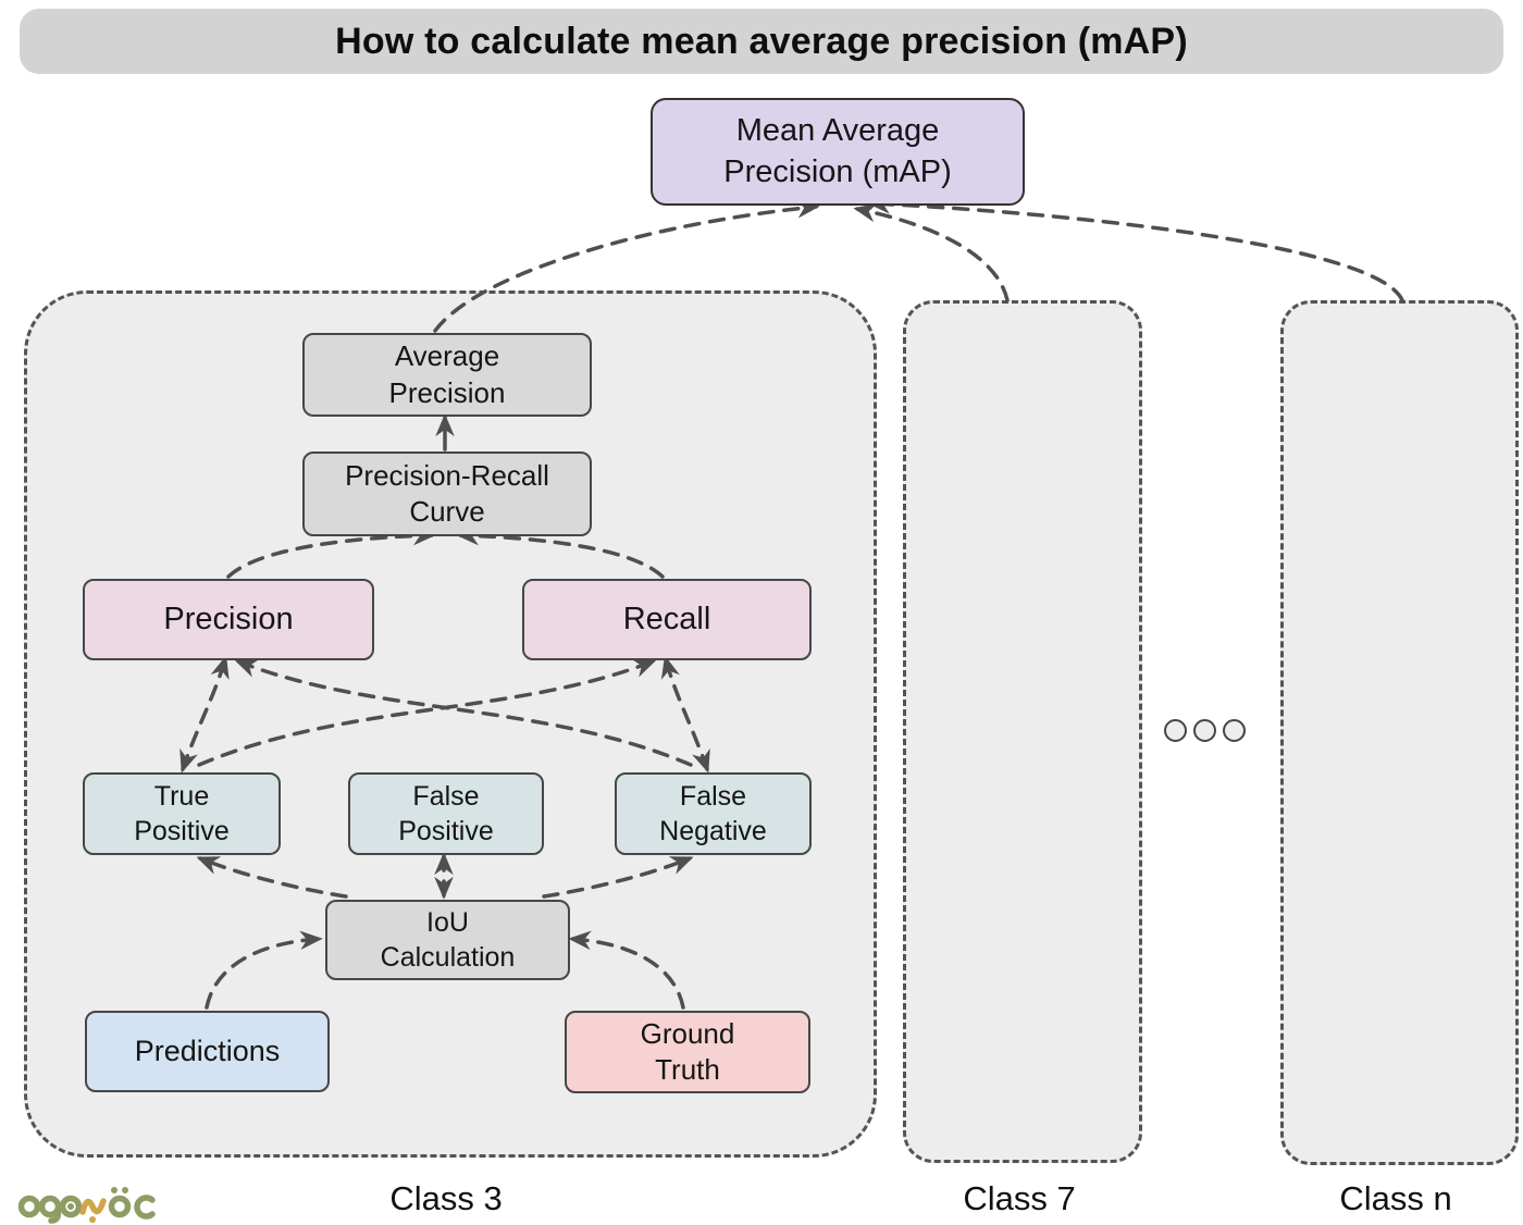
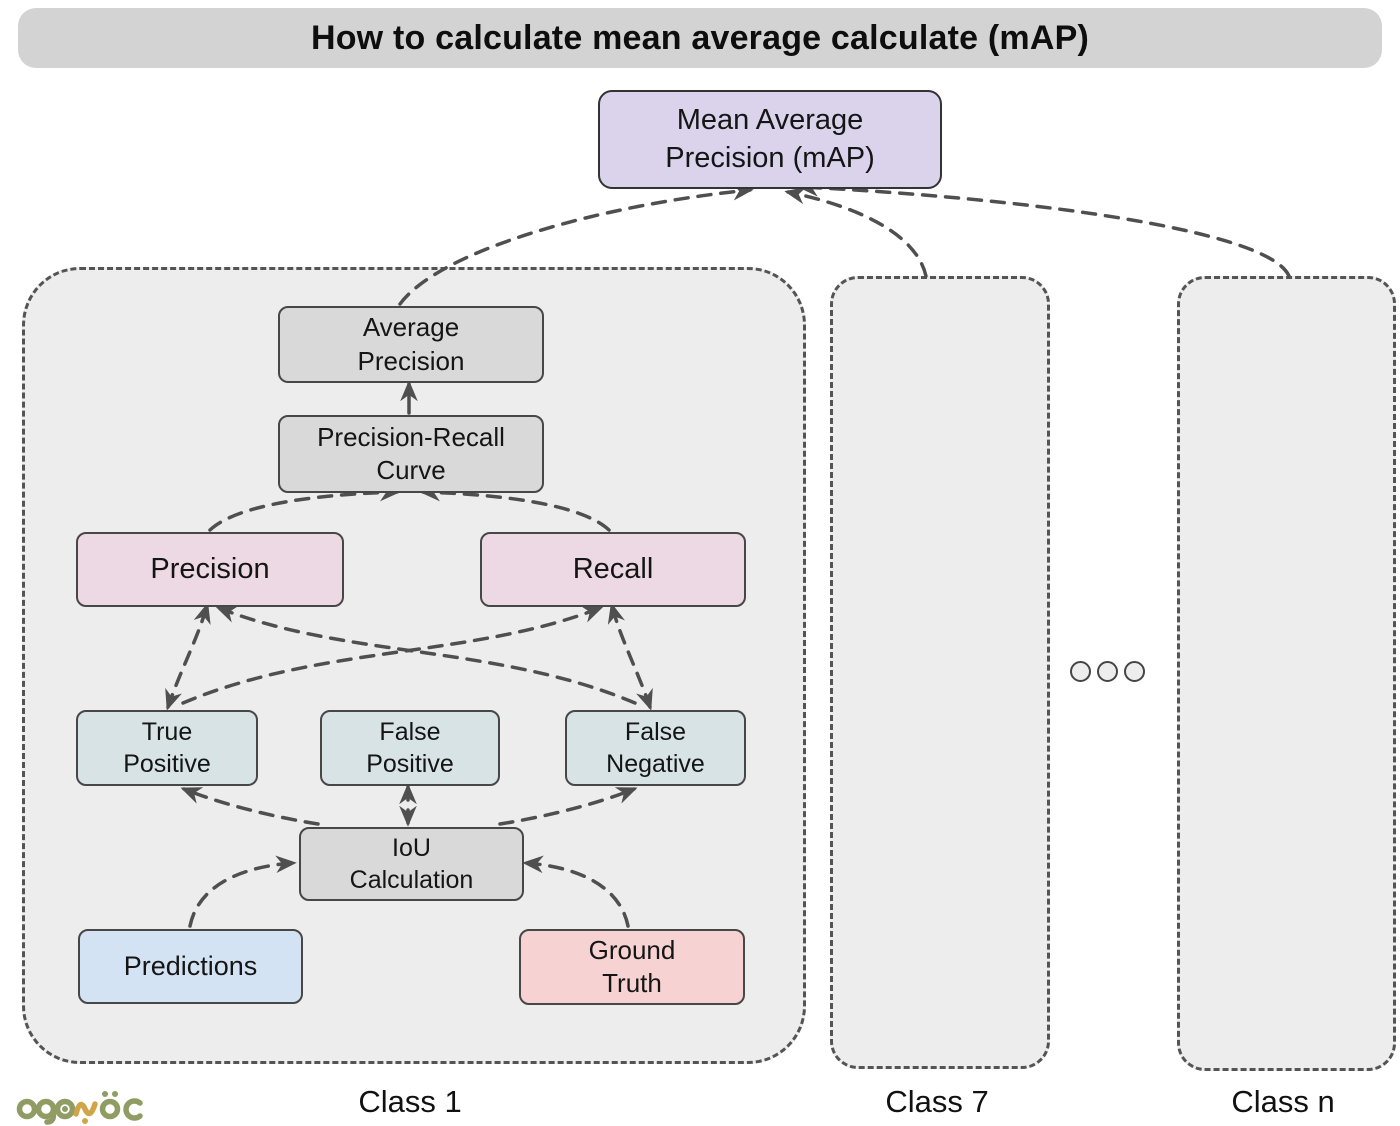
- How to calculate mean average precision (mAP)
+ How to calculate mean average calculate (mAP)
  Mean Average
  Precision (mAP)
  Average
  Precision
  Precision-Recall
  Curve
  Precision
  Recall
  True
  Positive
  False
  Positive
  False
  Negative
  IoU
  Calculation
  Predictions
  Ground
  Truth
- Class 3
+ Class 1
  Class 7
  Class n
